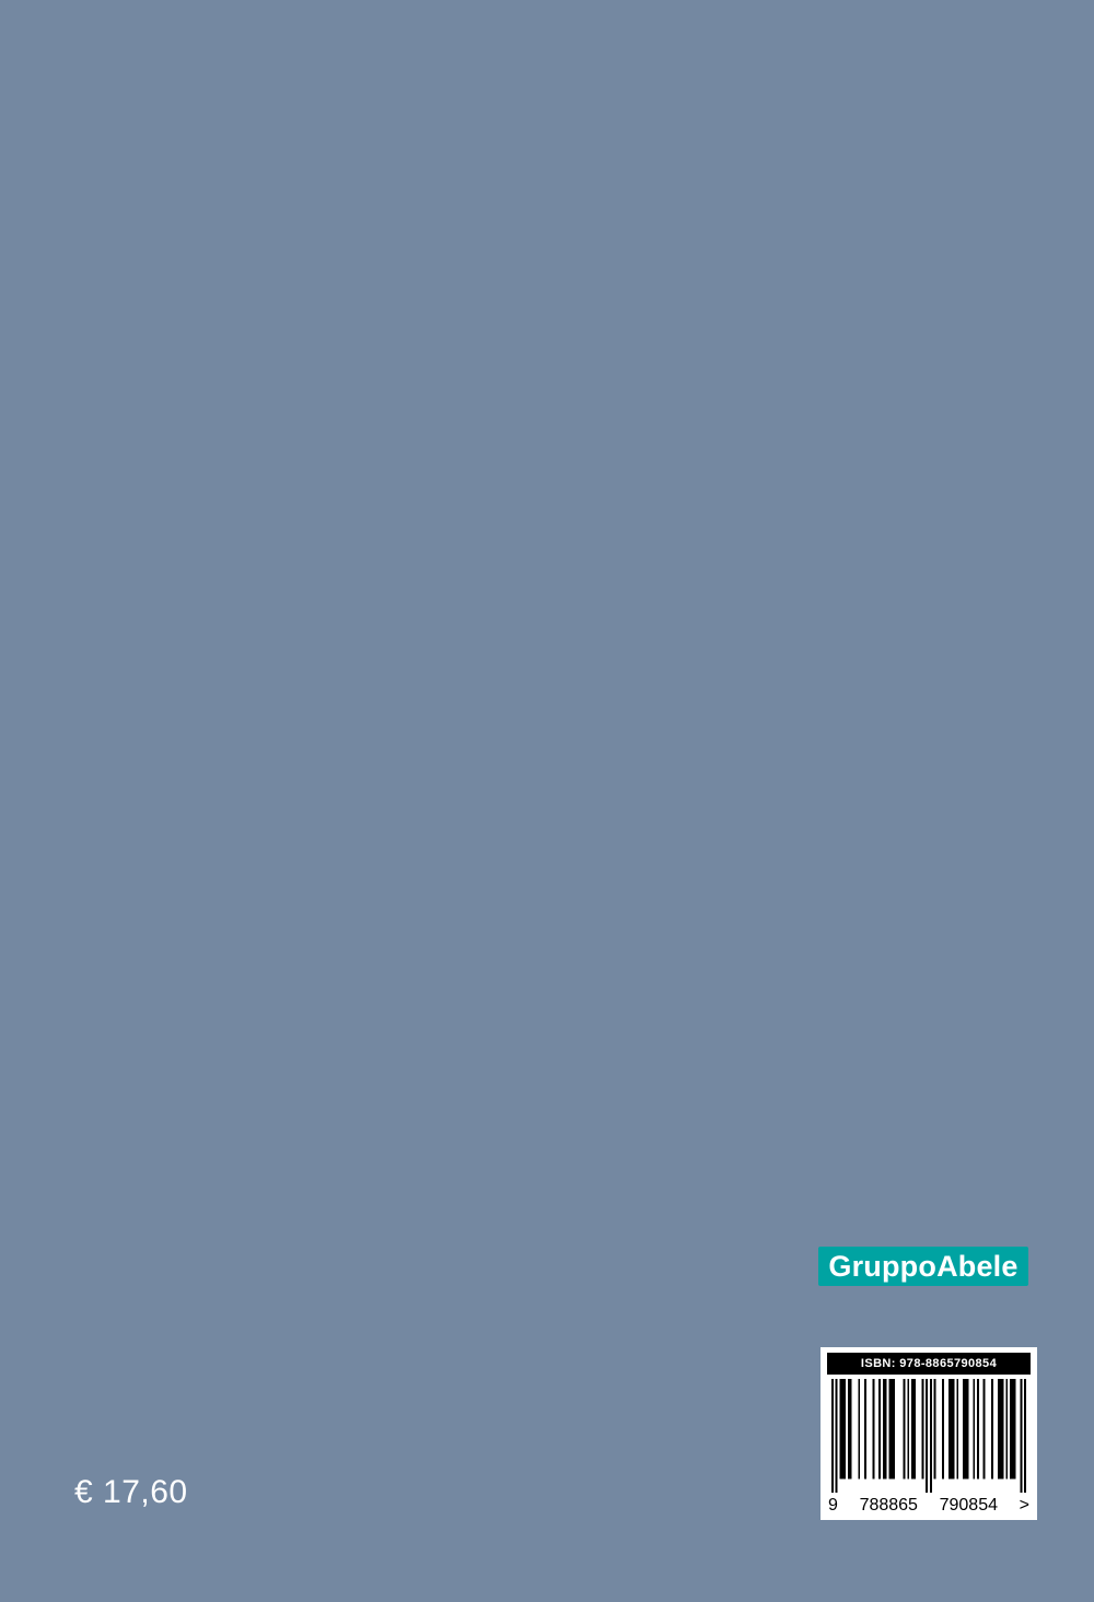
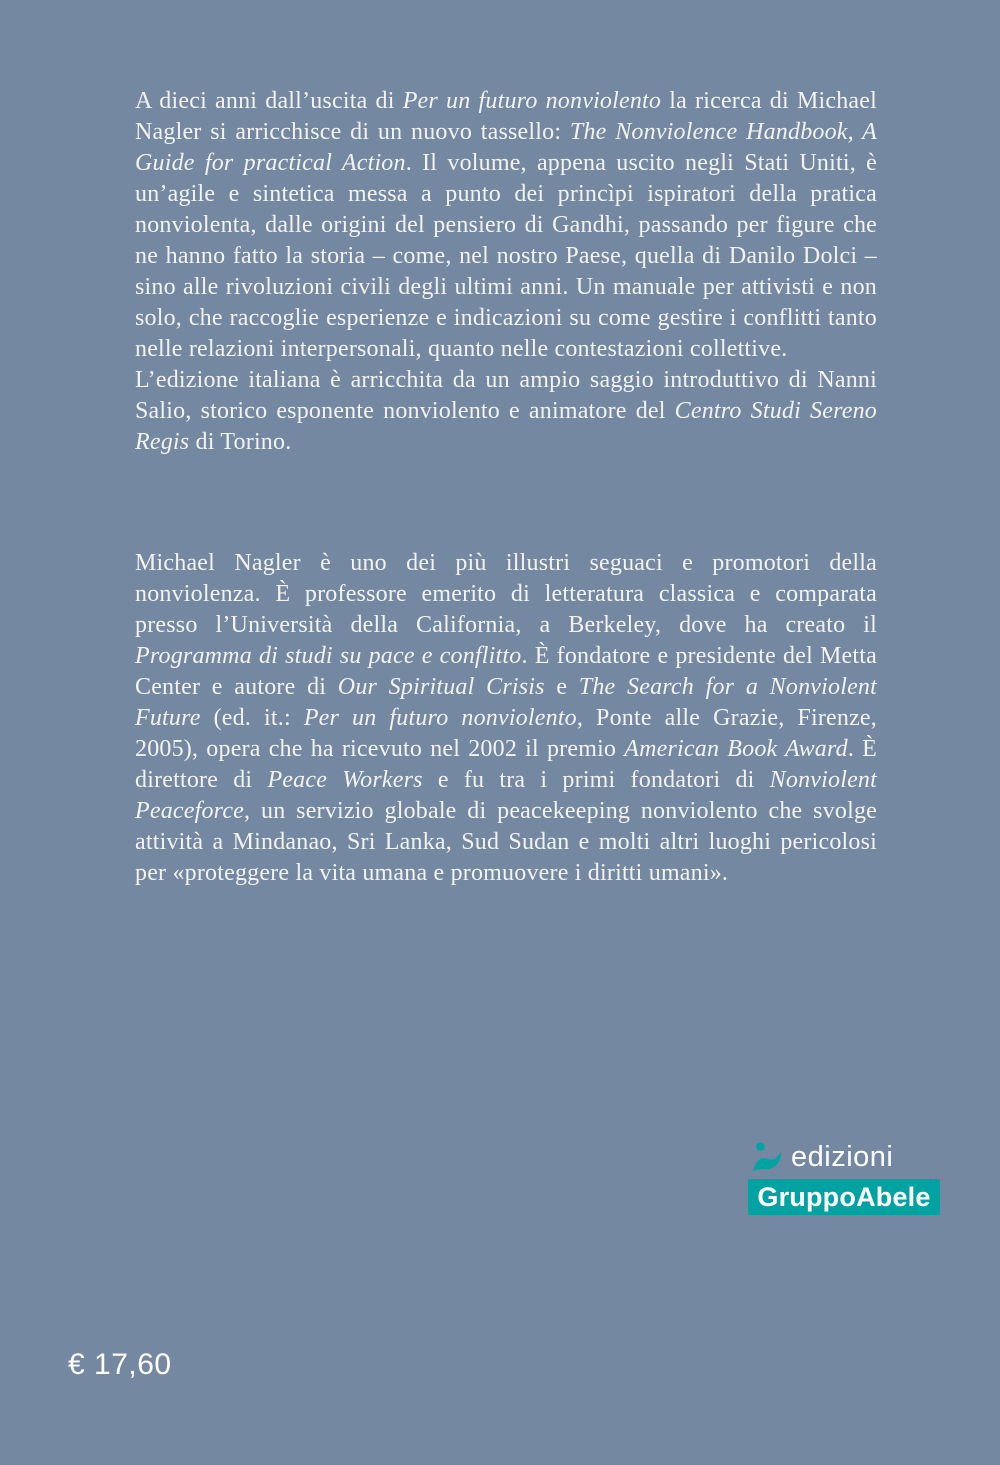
+ A dieci anni dall’uscita di Per un futuro nonviolento la ricerca di Michael Nagler si arricchisce di un nuovo tassello: The Nonviolence Handbook, A Guide for practical Action. Il volume, appena uscito negli Stati Uniti, è un’agile e sintetica messa a punto dei princìpi ispiratori della pratica nonviolenta, dalle origini del pensiero di Gandhi, passando per figure che ne hanno fatto la storia – come, nel nostro Paese, quella di Danilo Dolci – sino alle rivoluzioni civili degli ultimi anni. Un manuale per attivisti e non solo, che raccoglie esperienze e indicazioni su come gestire i conflitti tanto nelle relazioni interpersonali, quanto nelle contestazioni collettive.
+ L’edizione italiana è arricchita da un ampio saggio introduttivo di Nanni Salio, storico esponente nonviolento e animatore del Centro Studi Sereno Regis di Torino.
+ Michael Nagler è uno dei più illustri seguaci e promotori della nonviolenza. È professore emerito di letteratura classica e comparata presso l’Università della California, a Berkeley, dove ha creato il Programma di studi su pace e conflitto. È fondatore e presidente del Metta Center e autore di Our Spiritual Crisis e The Search for a Nonviolent Future (ed. it.: Per un futuro nonviolento, Ponte alle Grazie, Firenze, 2005), opera che ha ricevuto nel 2002 il premio American Book Award. È direttore di Peace Workers e fu tra i primi fondatori di Nonviolent Peaceforce, un servizio globale di peacekeeping nonviolento che svolge attività a Mindanao, Sri Lanka, Sud Sudan e molti altri luoghi pericolosi per «proteggere la vita umana e promuovere i diritti umani».
+ edizioni
  GruppoAbele
- ISBN: 978-8865790854
- 9
- 788865
- 790854
- >
  € 17,60
